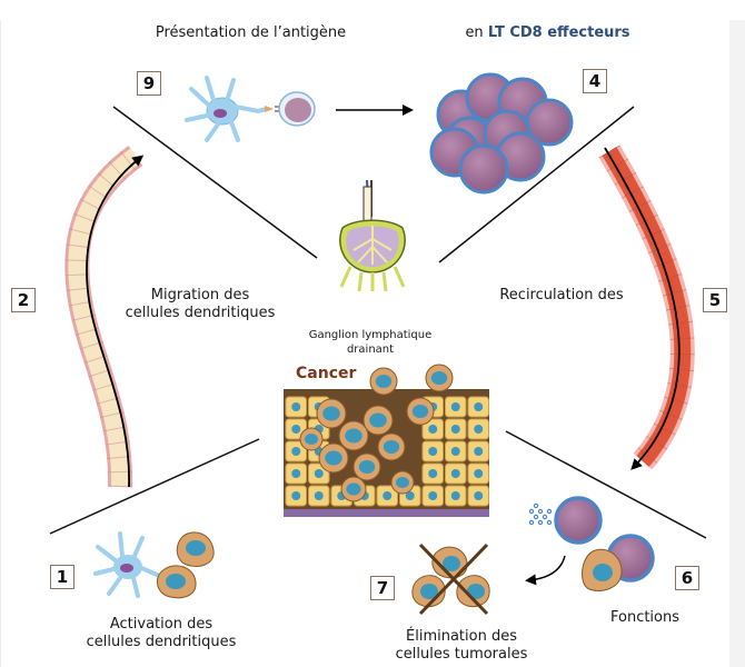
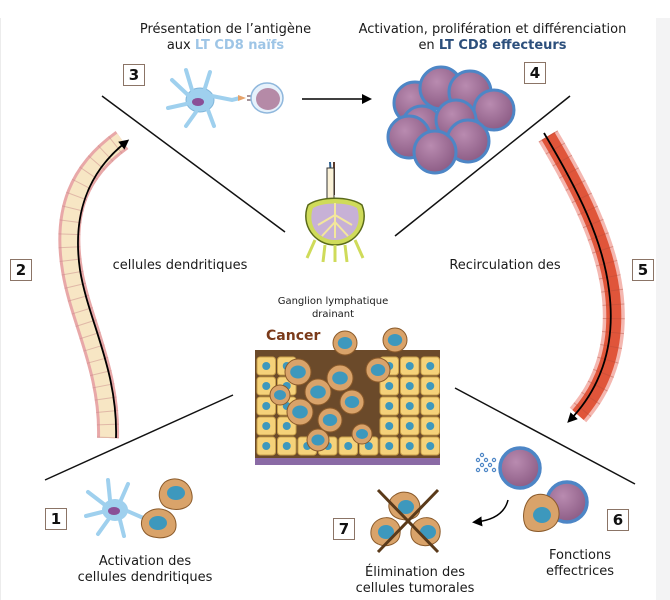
  Présentation de l’antigène
+ aux LT CD8 naïfs
+ Activation, prolifération et différenciation
  en LT CD8 effecteurs
- Migration des
  cellules dendritiques
  Ganglion lymphatique
  drainant
  Recirculation des
  Cancer
  Activation des
  cellules dendritiques
  Élimination des
  cellules tumorales
  Fonctions
+ effectrices
  1
  2
- 9
+ 3
  4
  5
  6
  7
